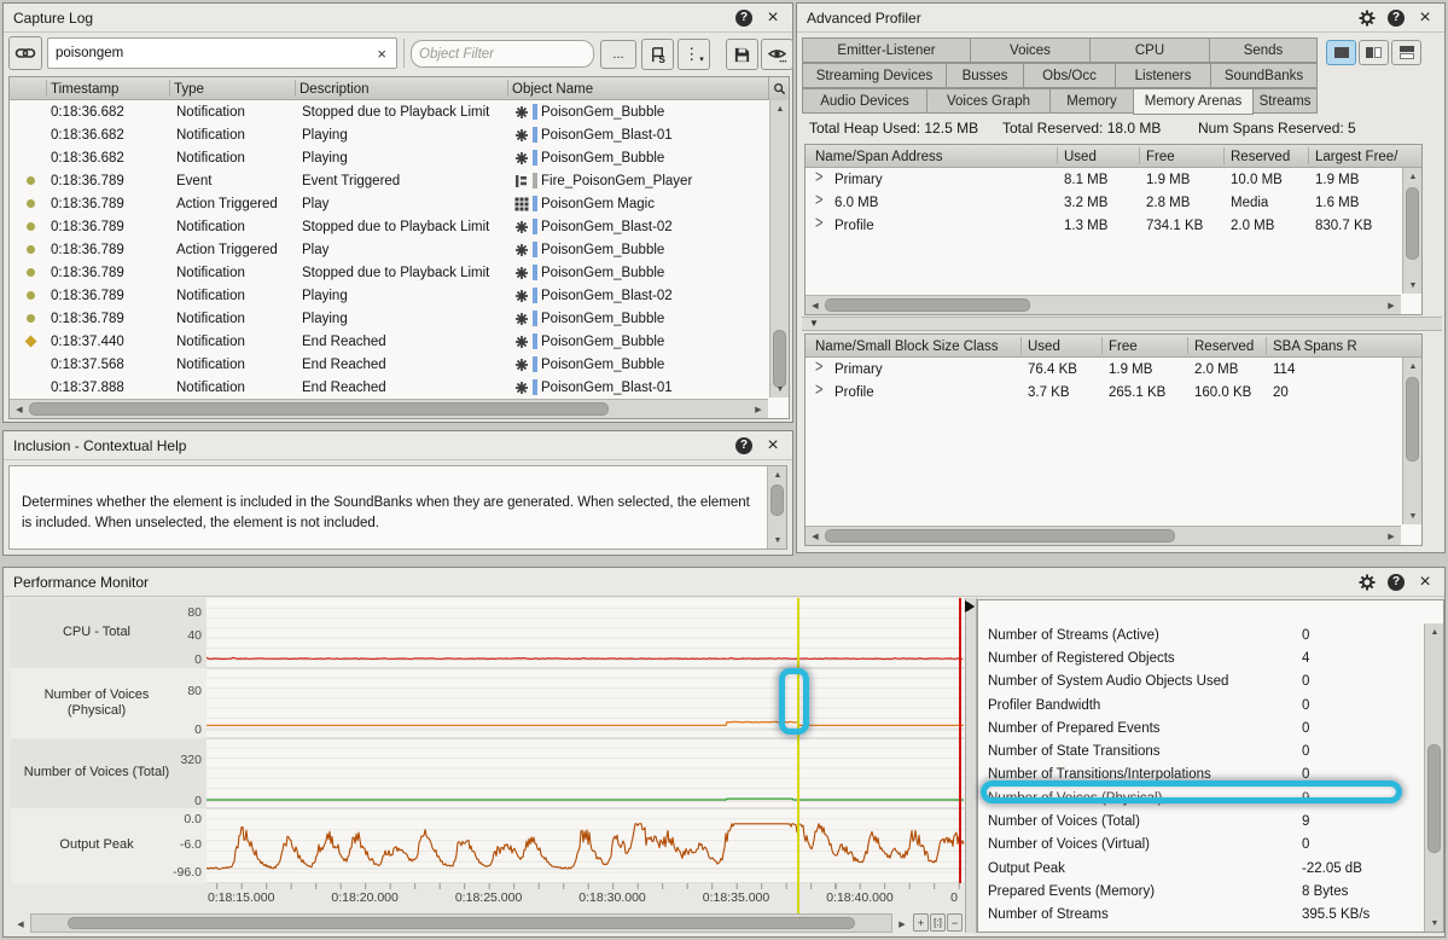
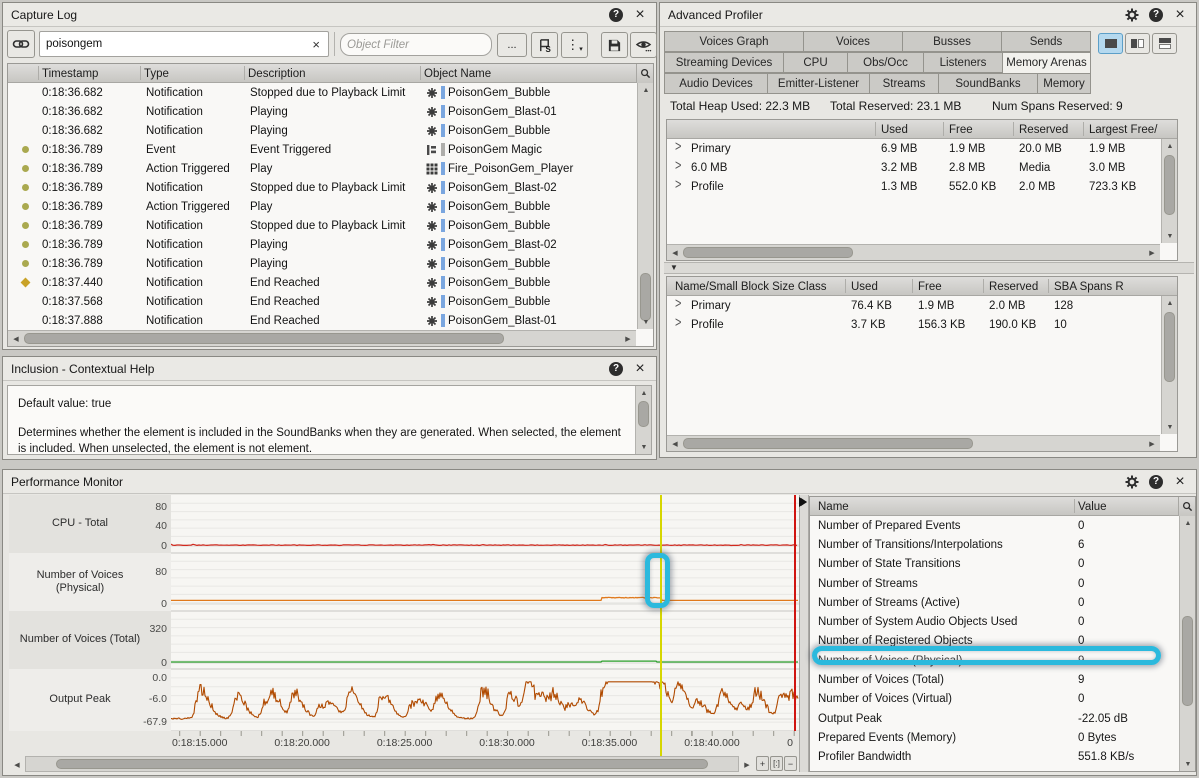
  Capture Log
  ?
  ×
  poisongem
  ×
  Object Filter
  ...
  S
  ⋮
  Timestamp
  Type
  Description
  Object Name
  0:18:36.682
  Notification
  Stopped due to Playback Limit
  PoisonGem_Bubble
  0:18:36.682
  Notification
  Playing
  PoisonGem_Blast-01
  0:18:36.682
  Notification
  Playing
  PoisonGem_Bubble
  0:18:36.789
  Event
  Event Triggered
- Fire_PoisonGem_Player
+ PoisonGem Magic
  0:18:36.789
  Action Triggered
  Play
- PoisonGem Magic
+ Fire_PoisonGem_Player
  0:18:36.789
  Notification
  Stopped due to Playback Limit
  PoisonGem_Blast-02
  0:18:36.789
  Action Triggered
  Play
  PoisonGem_Bubble
  0:18:36.789
  Notification
  Stopped due to Playback Limit
  PoisonGem_Bubble
  0:18:36.789
  Notification
  Playing
  PoisonGem_Blast-02
  0:18:36.789
  Notification
  Playing
  PoisonGem_Bubble
  0:18:37.440
  Notification
  End Reached
  PoisonGem_Bubble
  0:18:37.568
  Notification
  End Reached
  PoisonGem_Bubble
  0:18:37.888
  Notification
  End Reached
  PoisonGem_Blast-01
  Advanced Profiler
  ?
  ×
- Emitter-Listener
+ Voices Graph
  Voices
- CPU
+ Busses
  Sends
  Streaming Devices
- Busses
+ CPU
  Obs/Occ
  Listeners
- SoundBanks
+ Memory Arenas
  Audio Devices
- Voices Graph
+ Emitter-Listener
- Memory
+ Streams
- Memory Arenas
+ SoundBanks
- Streams
+ Memory
- Total Heap Used: 12.5 MB
+ Total Heap Used: 22.3 MB
- Total Reserved: 18.0 MB
+ Total Reserved: 23.1 MB
- Num Spans Reserved: 5
+ Num Spans Reserved: 9
- Name/Span Address
  Used
  Free
  Reserved
  Largest Free/
  >
  Primary
- 8.1 MB
+ 6.9 MB
  1.9 MB
- 10.0 MB
+ 20.0 MB
  1.9 MB
  >
  6.0 MB
  3.2 MB
  2.8 MB
  Media
- 1.6 MB
+ 3.0 MB
  >
  Profile
  1.3 MB
- 734.1 KB
+ 552.0 KB
  2.0 MB
- 830.7 KB
+ 723.3 KB
  ▼
  Name/Small Block Size Class
  Used
  Free
  Reserved
  >
  Primary
  76.4 KB
  1.9 MB
  2.0 MB
- 114
+ 128
  >
  Profile
  3.7 KB
- 265.1 KB
+ 156.3 KB
- 160.0 KB
+ 190.0 KB
- 20
+ 10
  Inclusion - Contextual Help
  ?
  ×
+ Default value: true
- Determines whether the element is included in the SoundBanks when they are generated. When selected, the element is included. When unselected, the element is not included.
+ Determines whether the element is included in the SoundBanks when they are generated. When selected, the element is included. When unselected, the element is not element.
  Performance Monitor
  ?
  ×
  CPU - Total
  80
  40
  0
  Number of Voices (Physical)
  80
  0
  Number of Voices (Total)
  320
  0
  Output Peak
  0.0
  -6.0
- -96.0
+ -67.9
  0:18:15.000
  0:18:20.000
  0:18:25.000
  0:18:30.000
  0:18:35.000
  0:18:40.000
  0
  +
  [:]
  −
+ Name
+ Value
- Number of Streams (Active)
+ Number of Prepared Events
  0
- Number of Registered Objects
+ Number of Transitions/Interpolations
- 4
+ 6
- Number of System Audio Objects Used
+ Number of State Transitions
  0
- Profiler Bandwidth
+ Number of Streams
  0
- Number of Prepared Events
+ Number of Streams (Active)
  0
- Number of State Transitions
+ Number of System Audio Objects Used
  0
- Number of Transitions/Interpolations
+ Number of Registered Objects
  0
  Number of Voices (Physical)
  9
  Number of Voices (Total)
  9
  Number of Voices (Virtual)
  0
  Output Peak
  -22.05 dB
  Prepared Events (Memory)
- 8 Bytes
+ 0 Bytes
- Number of Streams
+ Profiler Bandwidth
- 395.5 KB/s
+ 551.8 KB/s
